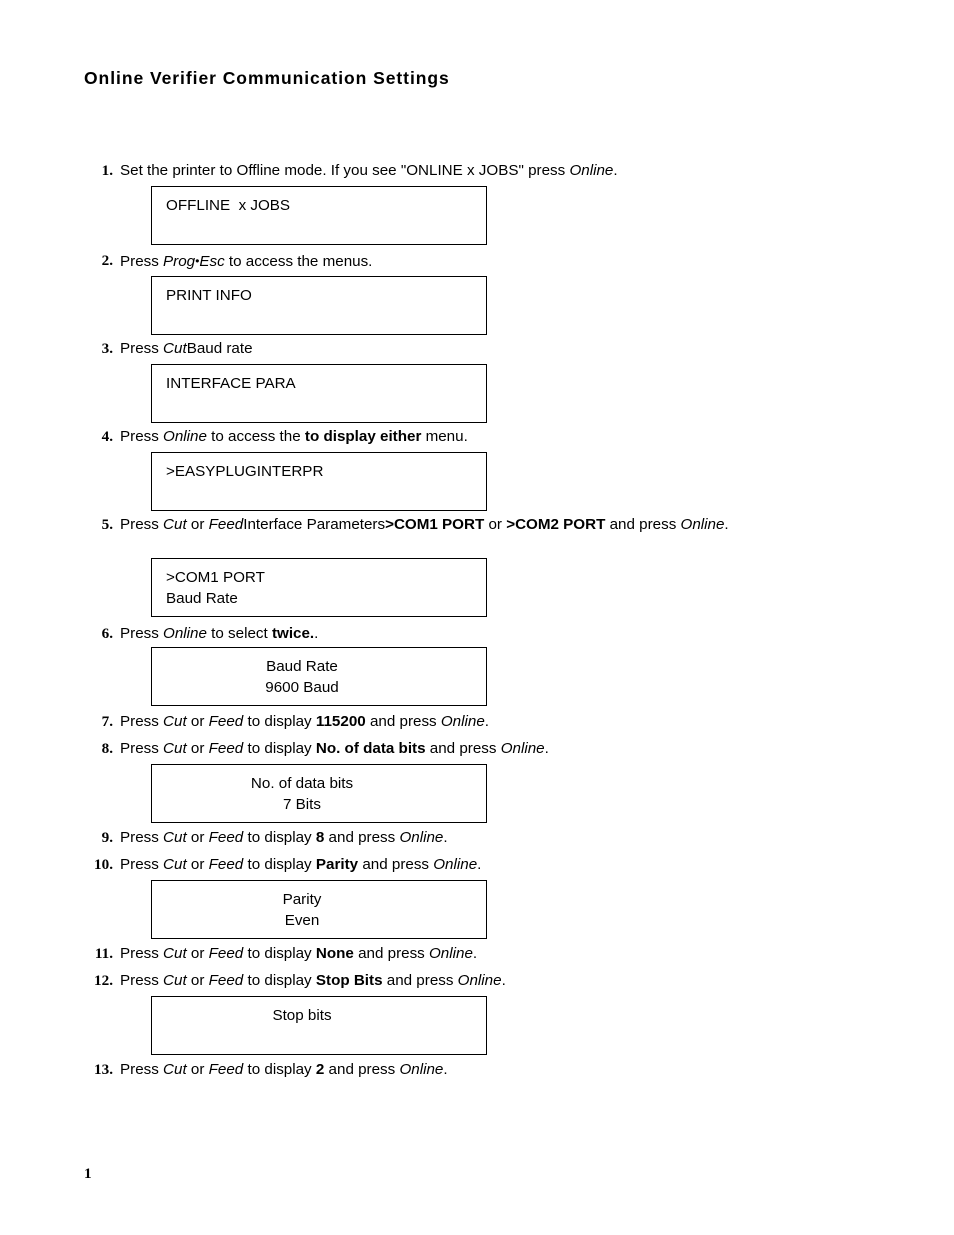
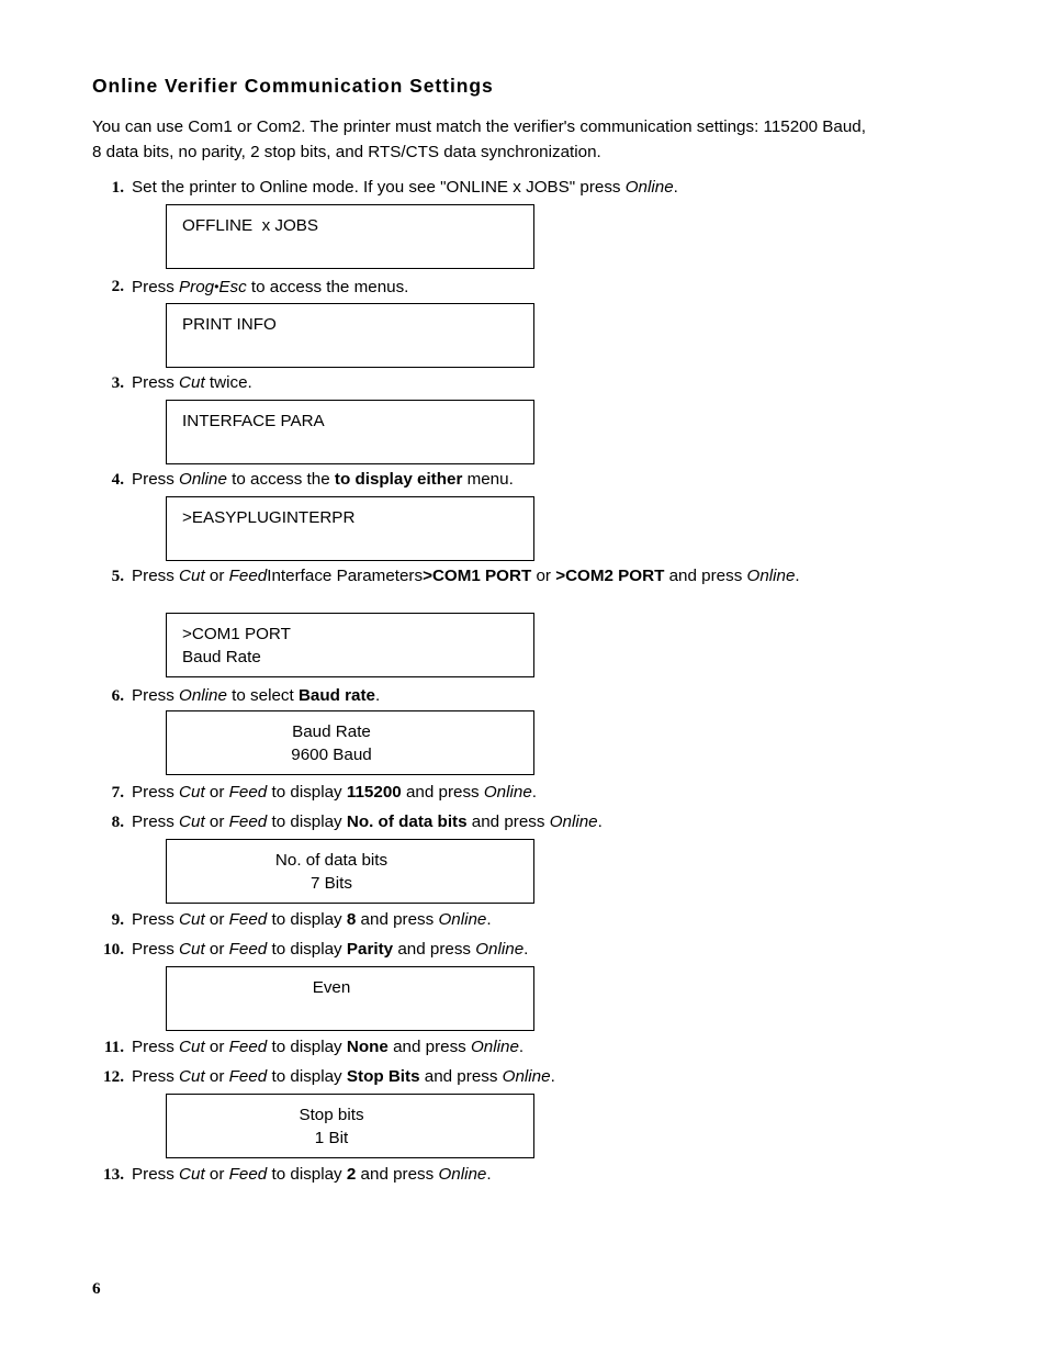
  Online Verifier Communication Settings
+ You can use Com1 or Com2. The printer must match the verifier's communication settings: 115200 Baud, 8 data bits, no parity, 2 stop bits, and RTS/CTS data synchronization.
  1.
- Set the printer to Offline mode. If you see "ONLINE x JOBS" press Online.
+ Set the printer to Online mode. If you see "ONLINE x JOBS" press Online.
  2.
  Press Prog•Esc to access the menus.
  3.
- Press CutBaud rate
+ Press Cut twice.
  4.
  Press Online to access the to display either menu.
  5.
  Press Cut or FeedInterface Parameters>COM1 PORT or >COM2 PORT and press Online.
  6.
- Press Online to select twice..
+ Press Online to select Baud rate.
  7.
  Press Cut or Feed to display 115200 and press Online.
  8.
  Press Cut or Feed to display No. of data bits and press Online.
  9.
  Press Cut or Feed to display 8 and press Online.
  10.
  Press Cut or Feed to display Parity and press Online.
  11.
  Press Cut or Feed to display None and press Online.
  12.
  Press Cut or Feed to display Stop Bits and press Online.
  13.
  Press Cut or Feed to display 2 and press Online.
  OFFLINE x JOBS
  PRINT INFO
  INTERFACE PARA
  >EASYPLUGINTERPR
  >COM1 PORT
  Baud Rate
  Baud Rate
  9600 Baud
  No. of data bits
  7 Bits
- Parity
  Even
  Stop bits
+ 1 Bit
- 1
+ 6
